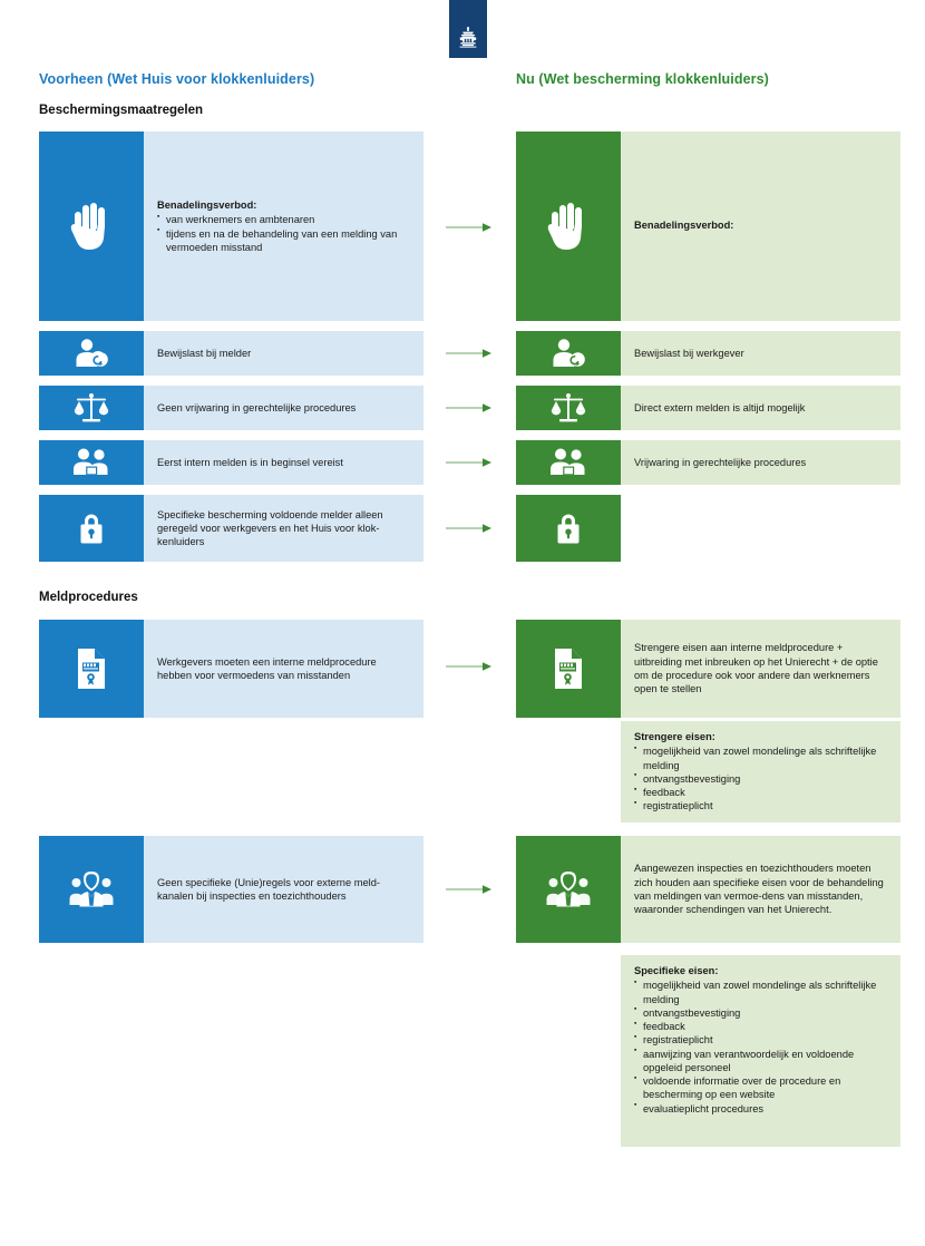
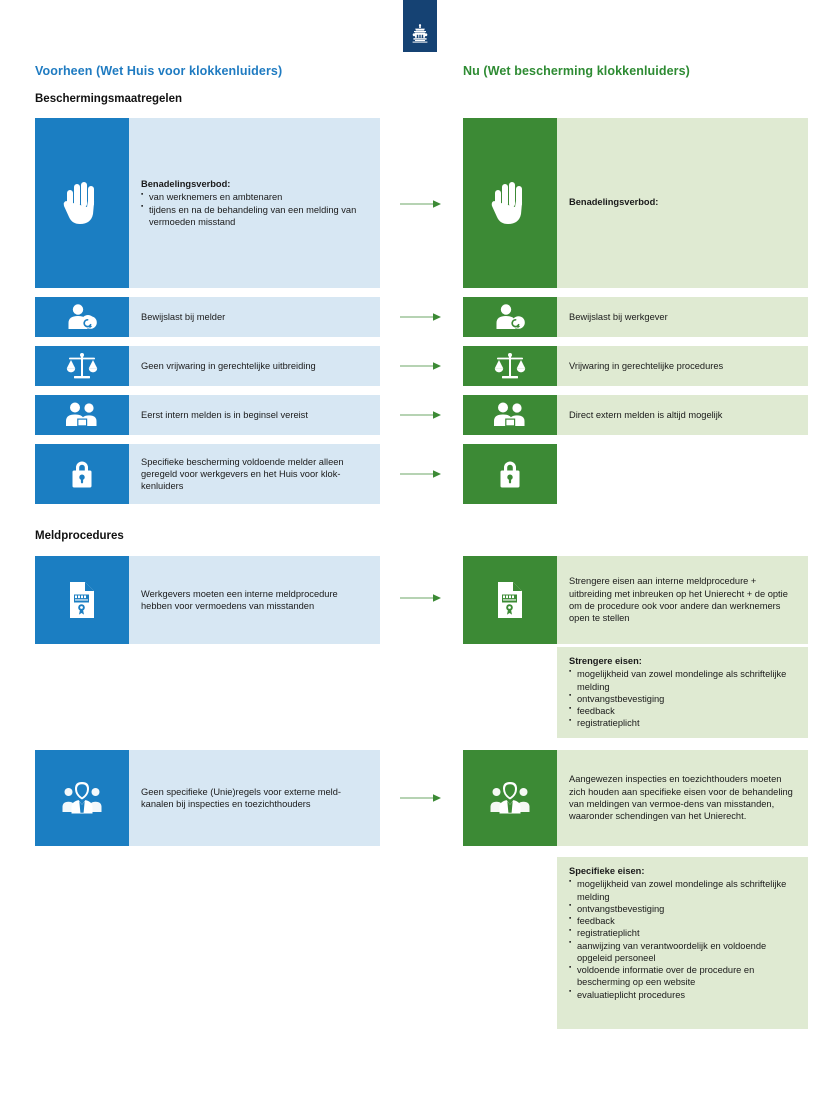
  Voorheen (Wet Huis voor klokkenluiders)
  Nu (Wet bescherming klokkenluiders)
  Beschermingsmaatregelen
  Meldprocedures
  Benadelingsverbod:
  van werknemers en ambtenaren
  tijdens en na de behandeling van een melding van vermoeden misstand
  Benadelingsverbod:
  Bewijslast bij melder
  Bewijslast bij werkgever
- Geen vrijwaring in gerechtelijke procedures
+ Geen vrijwaring in gerechtelijke uitbreiding
- Direct extern melden is altijd mogelijk
+ Vrijwaring in gerechtelijke procedures
  Eerst intern melden is in beginsel vereist
- Vrijwaring in gerechtelijke procedures
+ Direct extern melden is altijd mogelijk
  Specifieke bescherming voldoende melder alleen geregeld voor werkgevers en het Huis voor klok-kenluiders
  Werkgevers moeten een interne meldprocedure hebben voor vermoedens van misstanden
  Strengere eisen aan interne meldprocedure + uitbreiding met inbreuken op het Unierecht + de optie om de procedure ook voor andere dan werknemers open te stellen
  Strengere eisen:
  mogelijkheid van zowel mondelinge als schriftelijke melding
  ontvangstbevestiging
  feedback
  registratieplicht
  Geen specifieke (Unie)regels voor externe meld-kanalen bij inspecties en toezichthouders
  Aangewezen inspecties en toezichthouders moeten zich houden aan specifieke eisen voor de behandeling van meldingen van vermoe-dens van misstanden, waaronder schendingen van het Unierecht.
  Specifieke eisen:
  mogelijkheid van zowel mondelinge als schriftelijke melding
  ontvangstbevestiging
  feedback
  registratieplicht
  aanwijzing van verantwoordelijk en voldoende opgeleid personeel
  voldoende informatie over de procedure en bescherming op een website
  evaluatieplicht procedures
